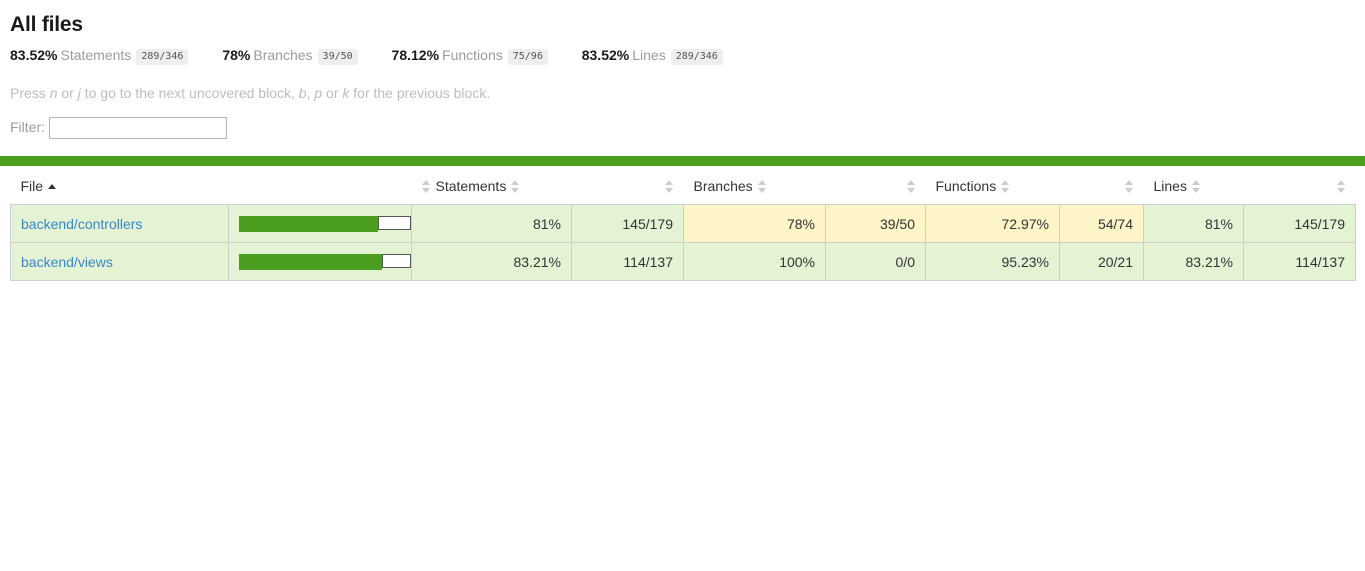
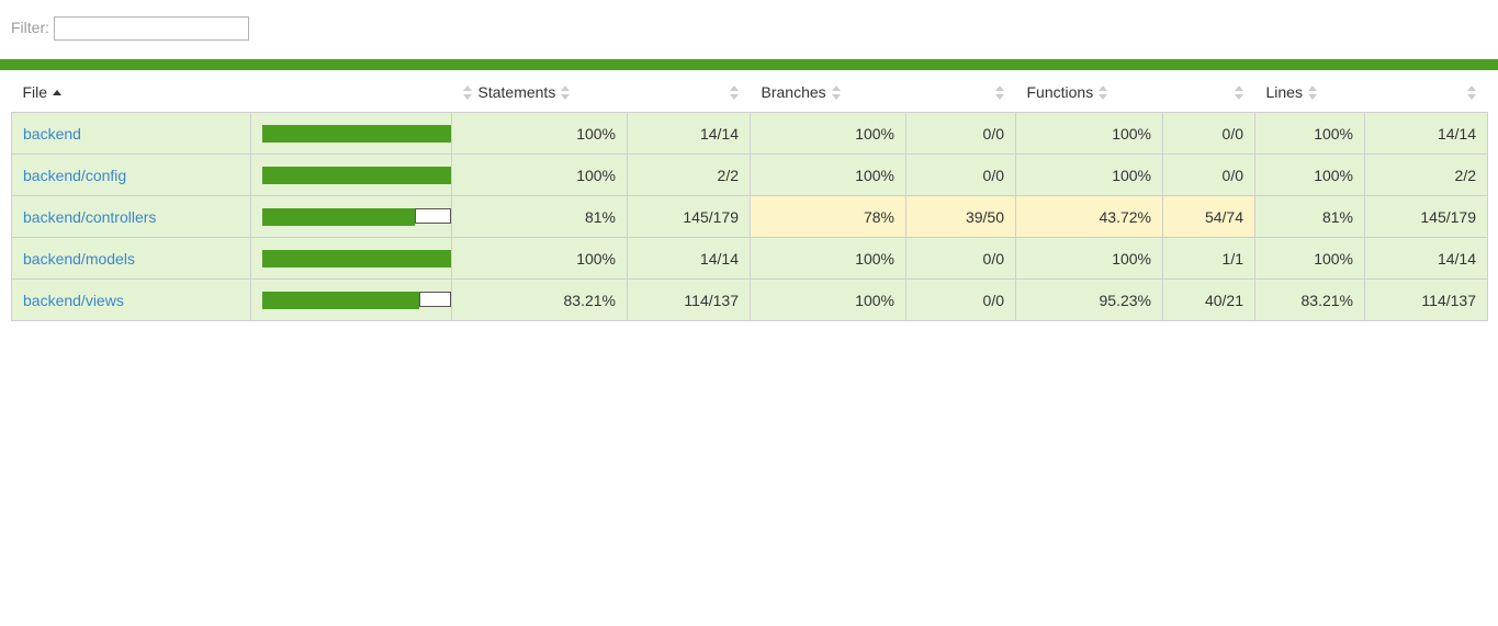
- All files
- 83.52% Statements 289/346 78% Branches 39/50 78.12% Functions 75/96 83.52% Lines 289/346
- Press n or j to go to the next uncovered block, b, p or k for the previous block.
  Filter:
  File	Statements		Branches		Functions		Lines
+ backend		100%	14/14	100%	0/0	100%	0/0	100%	14/14
+ backend/config		100%	2/2	100%	0/0	100%	0/0	100%	2/2
- backend/controllers		81%	145/179	78%	39/50	72.97%	54/74	81%	145/179
+ backend/controllers		81%	145/179	78%	39/50	43.72%	54/74	81%	145/179
+ backend/models		100%	14/14	100%	0/0	100%	1/1	100%	14/14
- backend/views		83.21%	114/137	100%	0/0	95.23%	20/21	83.21%	114/137
+ backend/views		83.21%	114/137	100%	0/0	95.23%	40/21	83.21%	114/137
